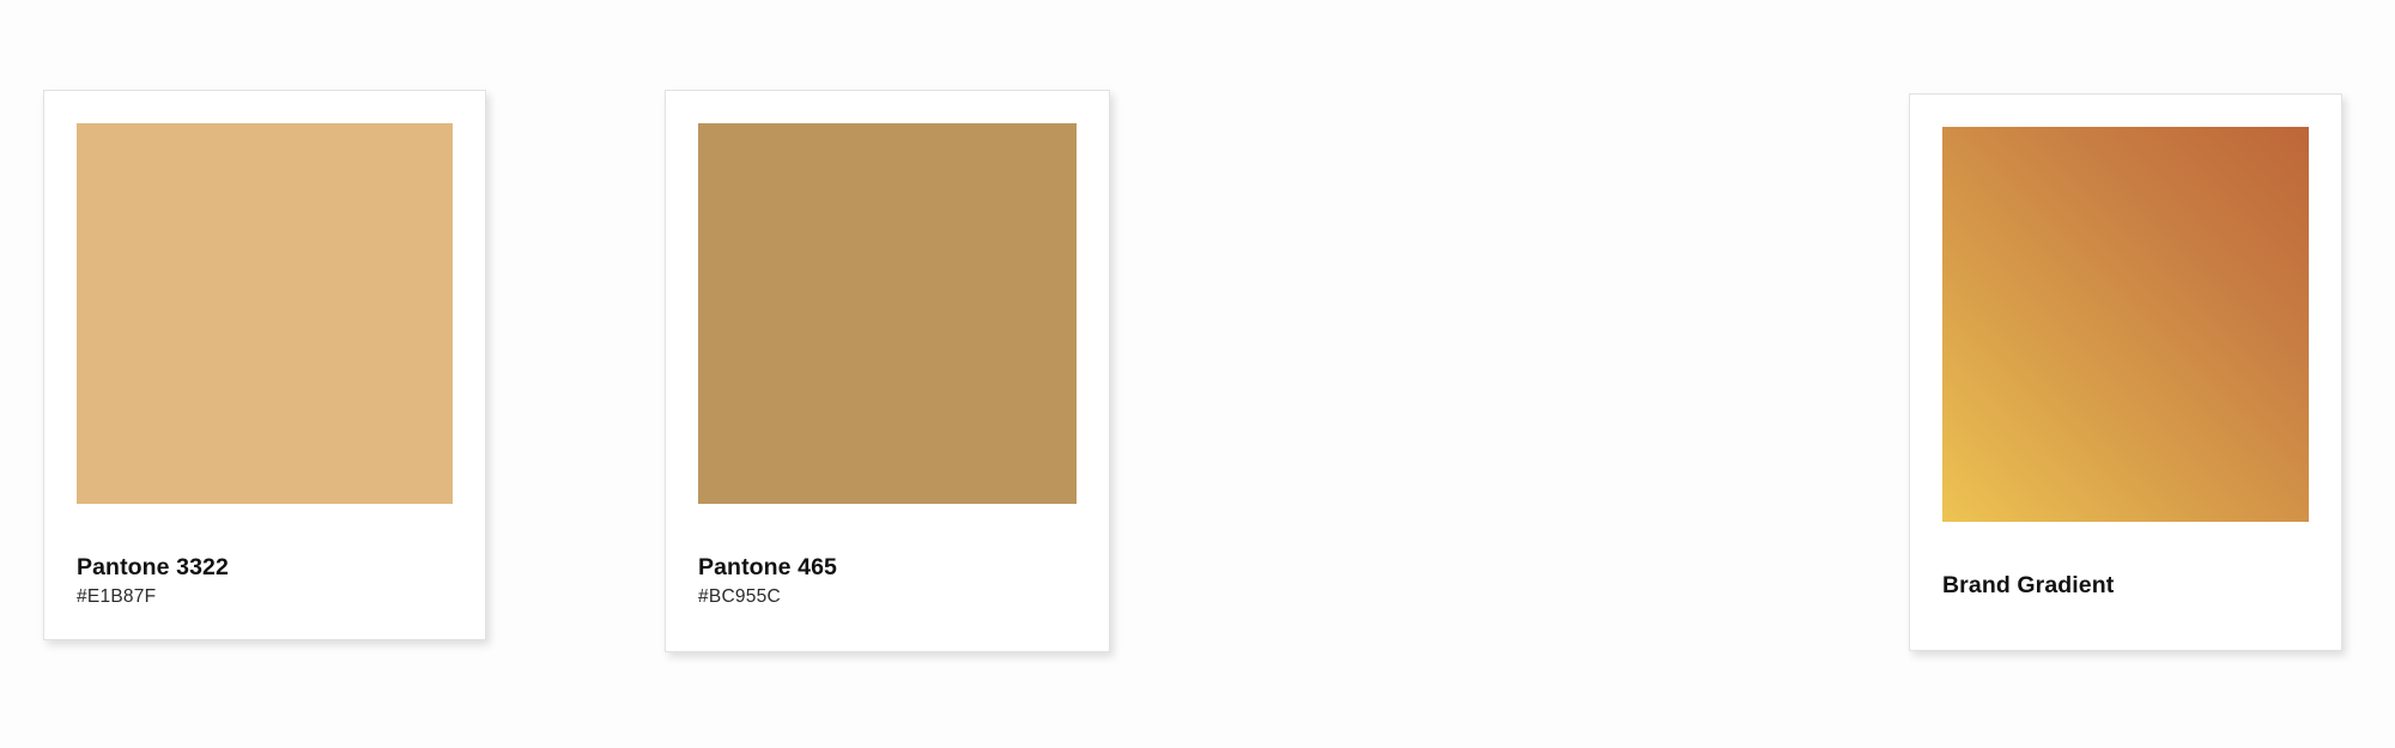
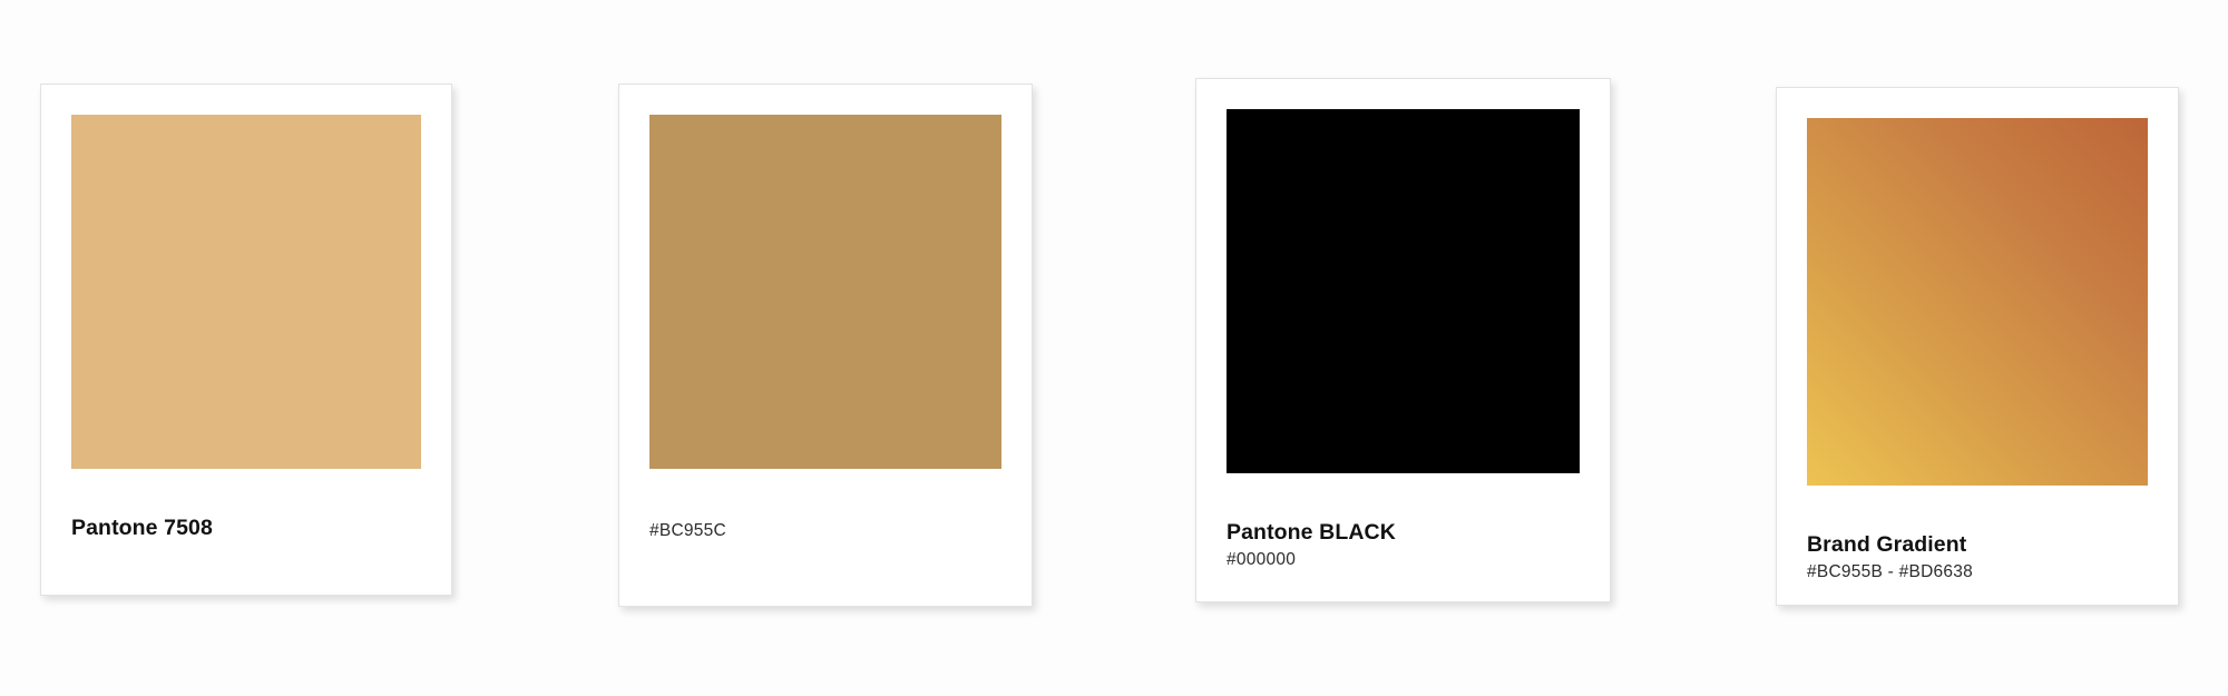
- Pantone 3322
+ Pantone 7508
- #E1B87F
- Pantone 465
  #BC955C
+ Pantone BLACK
+ #000000
  Brand Gradient
+ #BC955B - #BD6638
